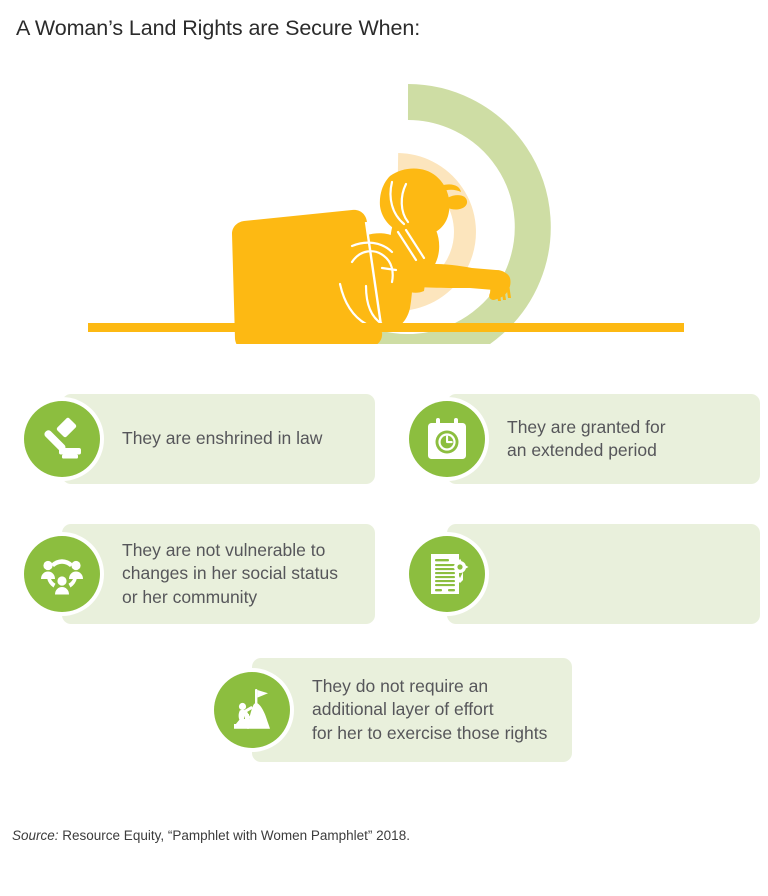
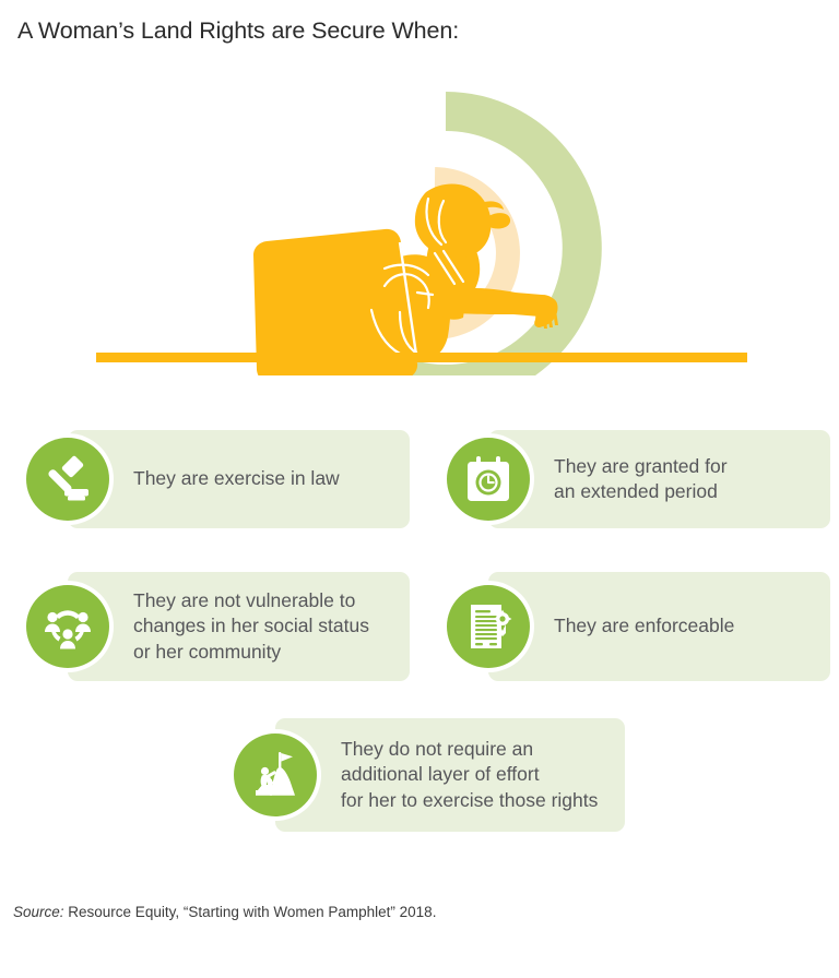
  A Woman’s Land Rights are Secure When:
- They are enshrined in law
+ They are exercise in law
  They are granted for
  an extended period
  They are not vulnerable to
  changes in her social status
  or her community
+ They are enforceable
  They do not require an
  additional layer of effort
  for her to exercise those rights
- Source: Resource Equity, “Pamphlet with Women Pamphlet” 2018.
+ Source: Resource Equity, “Starting with Women Pamphlet” 2018.
